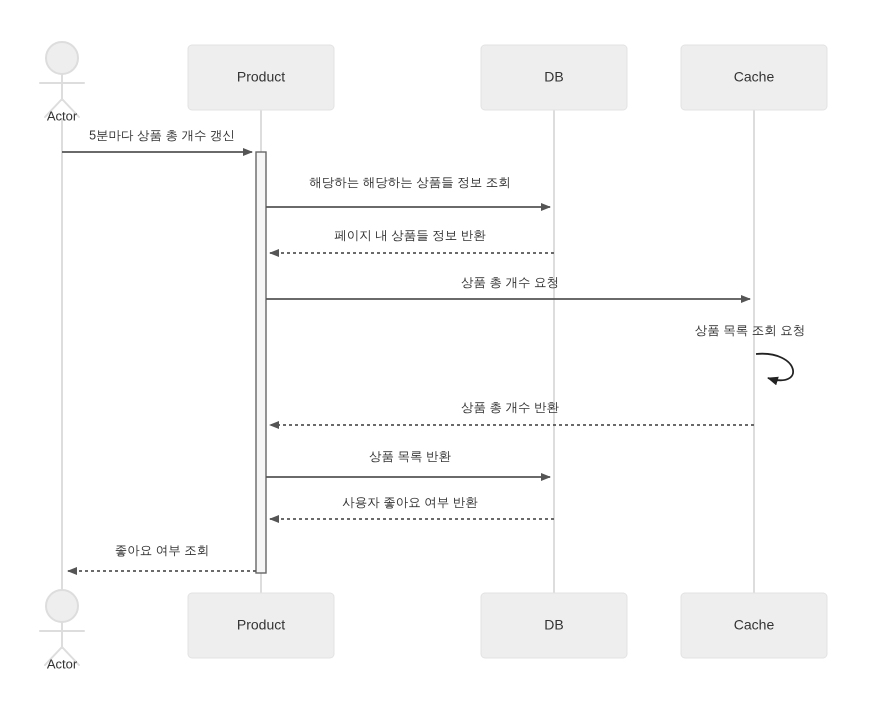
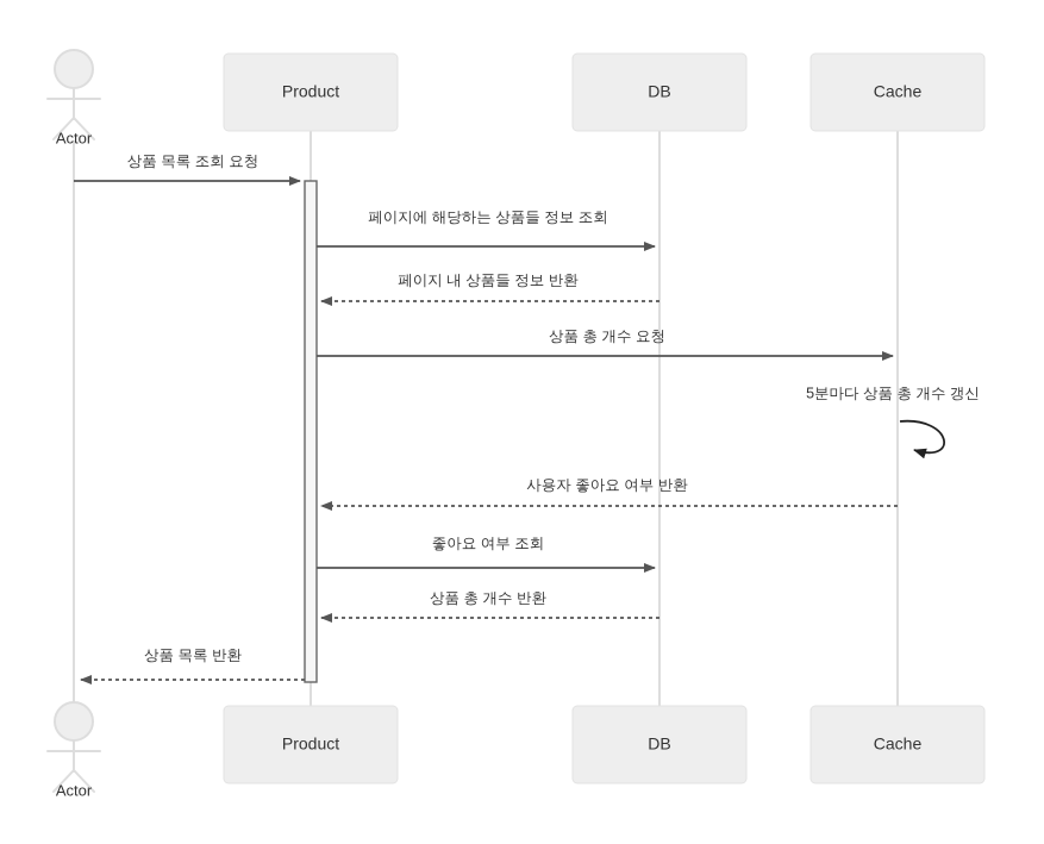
  Actor
  Actor
  Product
  DB
  Cache
  Product
  DB
  Cache
- 5분마다 상품 총 개수 갱신
+ 상품 목록 조회 요청
- 해당하는 해당하는 상품들 정보 조회
+ 페이지에 해당하는 상품들 정보 조회
  페이지 내 상품들 정보 반환
  상품 총 개수 요청
- 상품 목록 조회 요청
+ 5분마다 상품 총 개수 갱신
- 상품 총 개수 반환
+ 사용자 좋아요 여부 반환
- 상품 목록 반환
+ 좋아요 여부 조회
- 사용자 좋아요 여부 반환
+ 상품 총 개수 반환
- 좋아요 여부 조회
+ 상품 목록 반환
